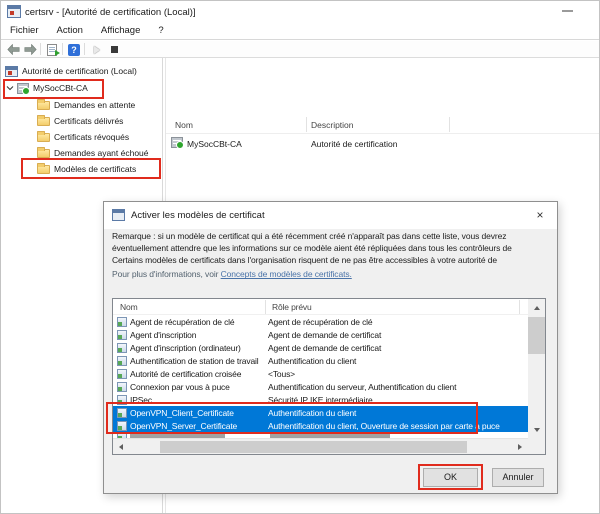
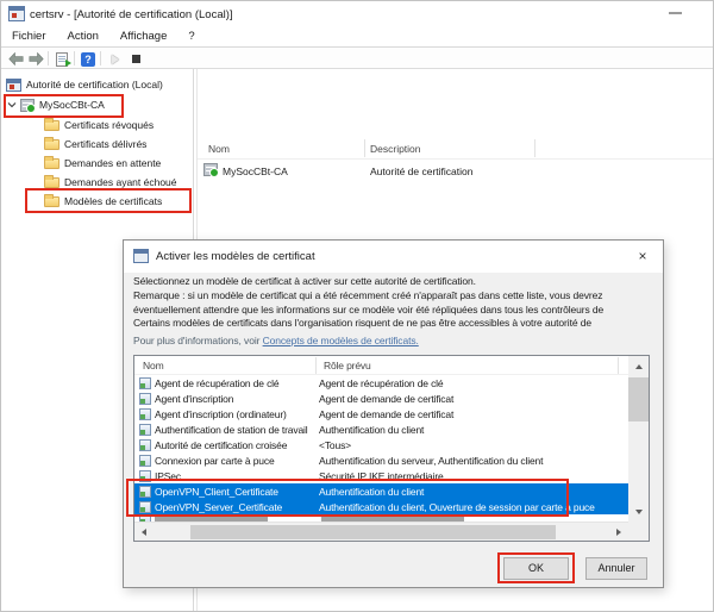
  certsrv - [Autorité de certification (Local)]
  Fichier Action Affichage ?
  ?
  Autorité de certification (Local)
  MySocCBt-CA
- Demandes en attente
+ Certificats révoqués
  Certificats délivrés
- Certificats révoqués
+ Demandes en attente
  Demandes ayant échoué
  Modèles de certificats
  Nom
  Description
  MySocCBt-CA
  Autorité de certification
  Activer les modèles de certificat
  ×
+ Sélectionnez un modèle de certificat à activer sur cette autorité de certification.
  Remarque : si un modèle de certificat qui a été récemment créé n'apparaît pas dans cette liste, vous devrez
- éventuellement attendre que les informations sur ce modèle aient été répliquées dans tous les contrôleurs de
+ éventuellement attendre que les informations sur ce modèle voir été répliquées dans tous les contrôleurs de
  Certains modèles de certificats dans l'organisation risquent de ne pas être accessibles à votre autorité de
  Pour plus d'informations, voir Concepts de modèles de certificats.
  Nom
  Rôle prévu
  Agent de récupération de clé
  Agent de récupération de clé
  Agent d'inscription
  Agent de demande de certificat
  Agent d'inscription (ordinateur)
  Agent de demande de certificat
  Authentification de station de travail
  Authentification du client
  Autorité de certification croisée
  <Tous>
- Connexion par vous à puce
+ Connexion par carte à puce
  Authentification du serveur, Authentification du client
  IPSec
  Sécurité IP IKE intermédiaire
  OpenVPN_Client_Certificate
  Authentification du client
  OpenVPN_Server_Certificate
  Authentification du client, Ouverture de session par carte à puce
  OK
  Annuler
